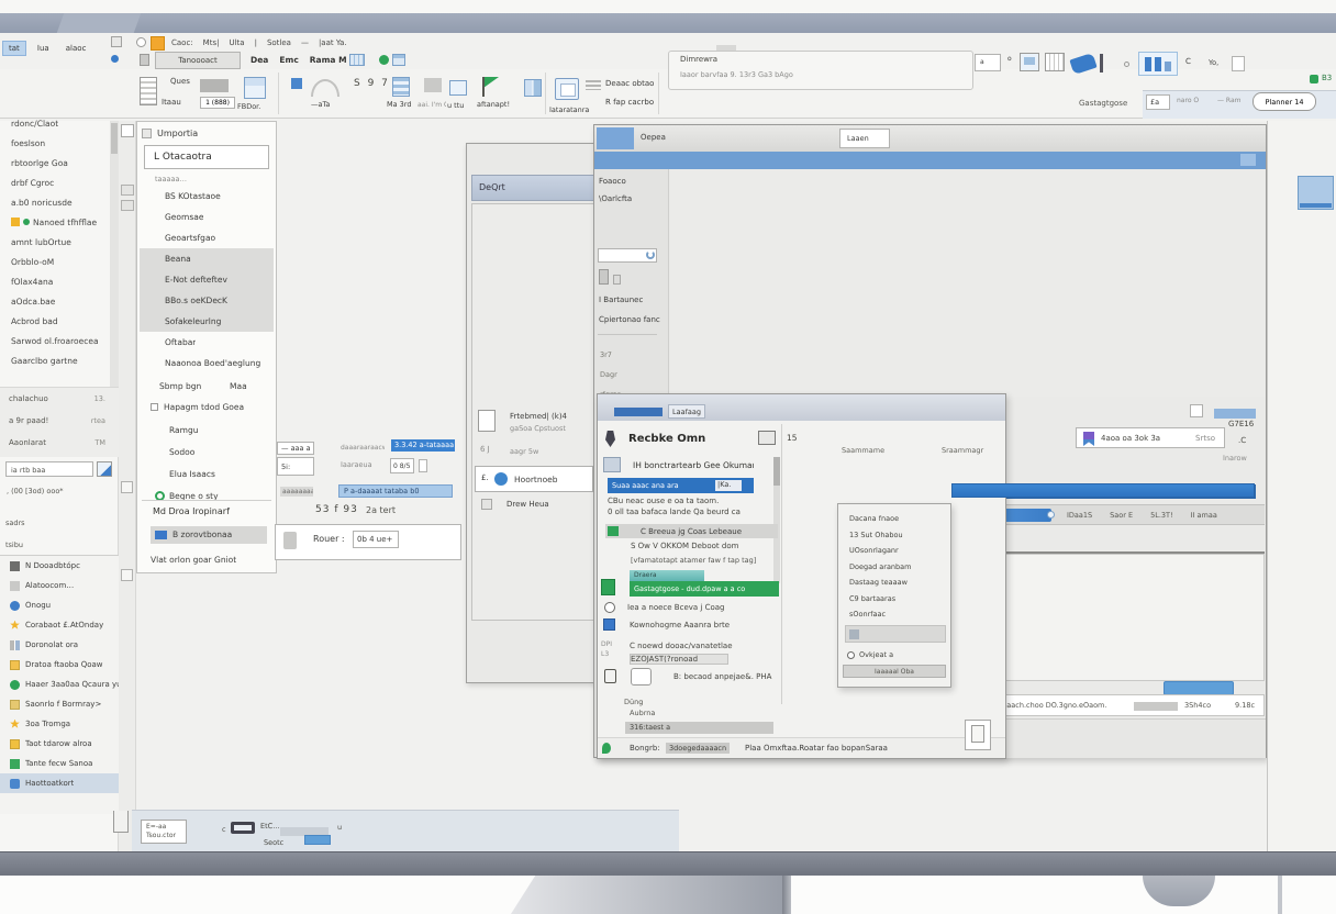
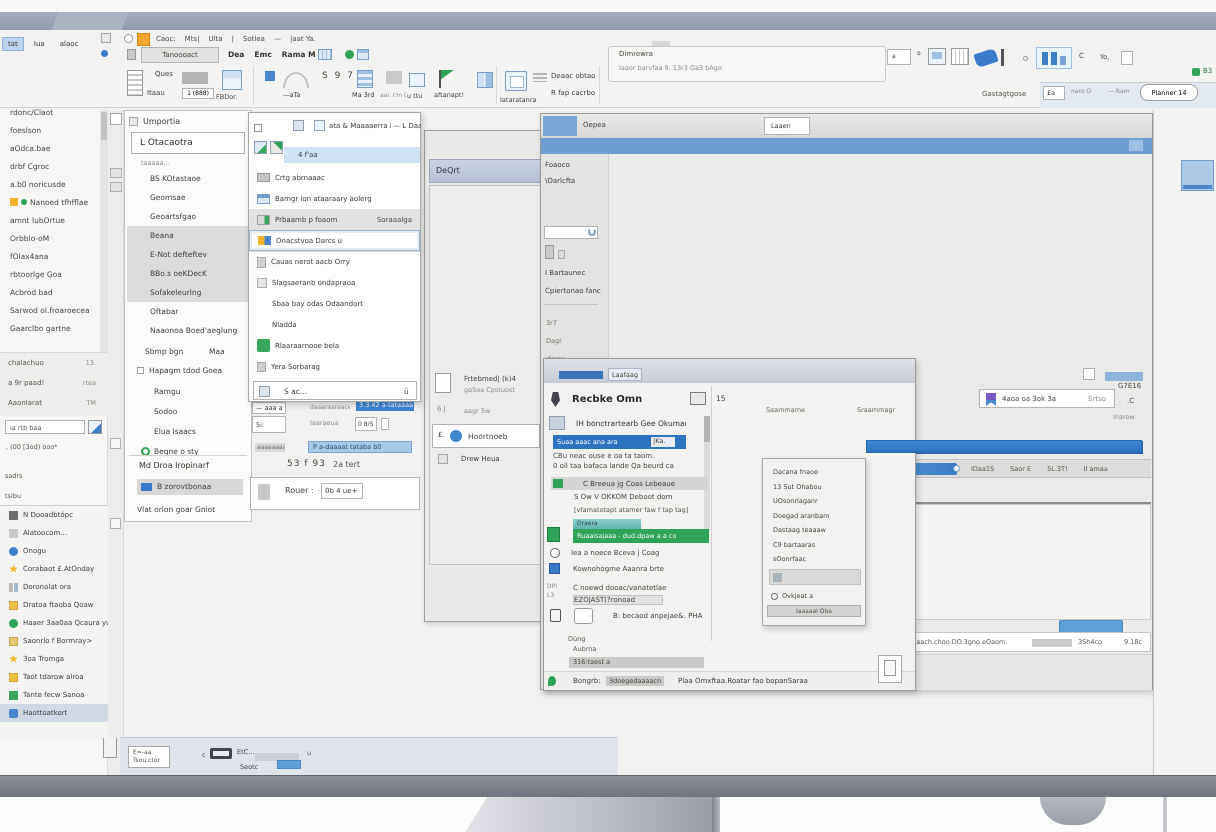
  tat Iua alaoc
  Caoc:
  Mts|
  Ulta
  |
  Sotlea
  —
  |aat Ya.
  Tanoooact
  Dea
  Emc
  Rama M
  Ques
  Itaau
  FBDor.
  —aTa
  S 9 7
  Ma 3rd
  u ttu
  aftanapt!
  Iataratanra
  Deaac obtao
  R fap cacrbo
  Dimrewra
  Iaaor barvfaa 9. 13r3 Ga3 bAgo
  C
  Yo,
  Gastagtgose
  £a
  Planner 14
  B3
  rdonc/Claot
  foeslson
- rbtoorlge Goa
+ aOdca.bae
  drbf Cgroc
  a.b0 noricusde
  Nanoed tfhfflae
  amnt lubOrtue
  Orbblo-oM
  fOlax4ana
- aOdca.bae
+ rbtoorlge Goa
  Acbrod bad
  Sarwod ol.froaroecea
  Gaarclbo gartne
  chalachuo
  13.
  a 9r paad!
  rtea
  Aaonlarat
  TM
  ia rtb baa
  , (00 [3od) ooo*
  sadrs
  tsibu
  N Dooadbtópc
  Alatoocom…
  Onogu
  Corabaot £.AtOnday
  Doronolat ora
  Dratoa ftaoba Qoaw
  Haaer 3aa0aa Qcaura y
  Saonrlo f Bormray>
  3oa Tromga
  Taot tdarow alroa
  Tante fecw Sanoa
  Haottoatkort
  Umportia
  L Otacaotra
  taaaaa…
  BS KOtastaoe
  Geomsae
  Geoartsfgao
  Beana
  E-Not defteftev
  BBo.s oeKDecK
  Sofakeleurlng
  Oftabar
  Naaonoa Boed'aeglung
  Sbmp bgn
  Maa
  Hapagm tdod Goea
  Ramgu
  Sodoo
  Elua Isaacs
  Begne o sty
  Md Droa Iropinarf
  B zorovtbonaa
  Vlat orlon goar Gniot
  DeQrt
  Frtebmed| (k)4
  gaSoa Cpstuost
  6 J
  aagr 5w
  £.
  Hoortnoeb
  Drew Heua
  — aaa a
  3.3.42 a-tataaaa
  5i:
  Iaaraeua
  P a-daaaat tataba b0
  53 f 93
  2a tert
  Rouer :
  0b 4 ue+
+ ata & Maaaaerra l
+ — L Daa
+ 4 f'aa
+ Crtg abrnaaac
+ Bamgr lon ataaraary aolerg
+ Prbaamb p foaom
+ Soraaalga
+ Onacstvoa Darcs u
+ Cauas nerot aacb Orry
+ Slagsaeranb ondapraoa
+ Sbaa bay odas Odaandort
+ Nladda
+ Rlaaraarnooe bela
+ Yera Sorbarag
+ S ac…
+ ü
  Oepea
  Laaen
  Foaoco
  \Oarlcfta
  I Bartaunec
  Cpiertonao fanc
  3r7
  Dagr
  4aoa oa 3ok 3a
  Srtso
  G7E16
  .C
  Inarow
  IDaa1S
  Saor E
  5L.3T!
  II amaa
  3Sh4co
  9.18c
  Laafaag
  Recbke Omn
  15
  IH bonctrartearb Gee Okuma
  Suaa aaac ana ara
  |Ka.
  CBu neac ouse e oa ta taom.
  0 oll taa bafaca lande Qa beurd ca
  C Breeua jg Coas Lebeaue
  S Ow V OKKOM Deboot dom
  [vfamatotapt atamer faw f tap tag]
- Gastagtgose - dud.dpaw a a co
+ Ruaaisajaaa - dud.dpaw a a co
  Iea a noece Bceva j Coag
  Kownohogme Aaanra brte
  C noewd dooac/vanatetlae
  EZOJAST(?ronoad
  B: becaod anpejae&. PHA
  Düng
  Aubrna
  316:taest a
  Bongrb:
  3doegedaaaacn
  Plaa Omxftaa.Roatar fao bopanSaraa
  Saammame
  Sraammagr
  Dacana fnaoe
  13 Sut Ohabou
  UOsonrlaganr
  Doegad aranbam
  Dastaag teaaaw
  C9 bartaaras
  sOonrfaac
  Ovkjeat a
  c
  EtC…
  u
  Seotc
